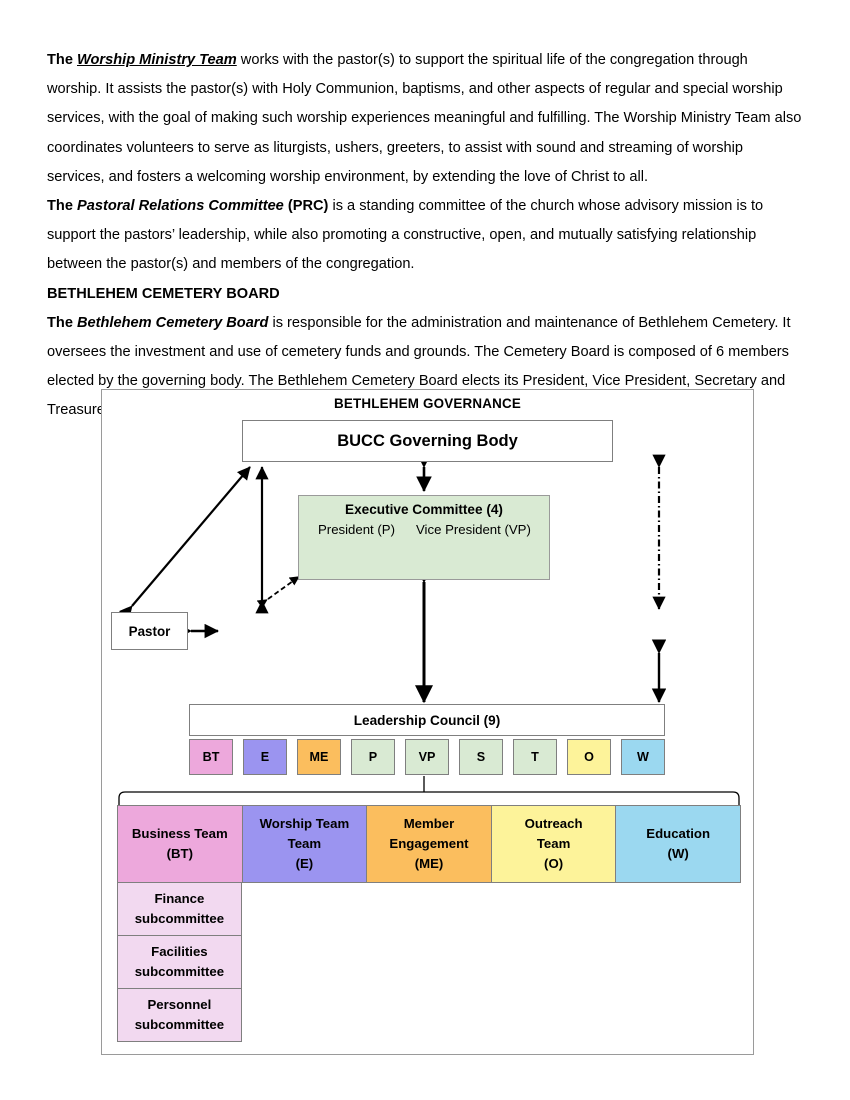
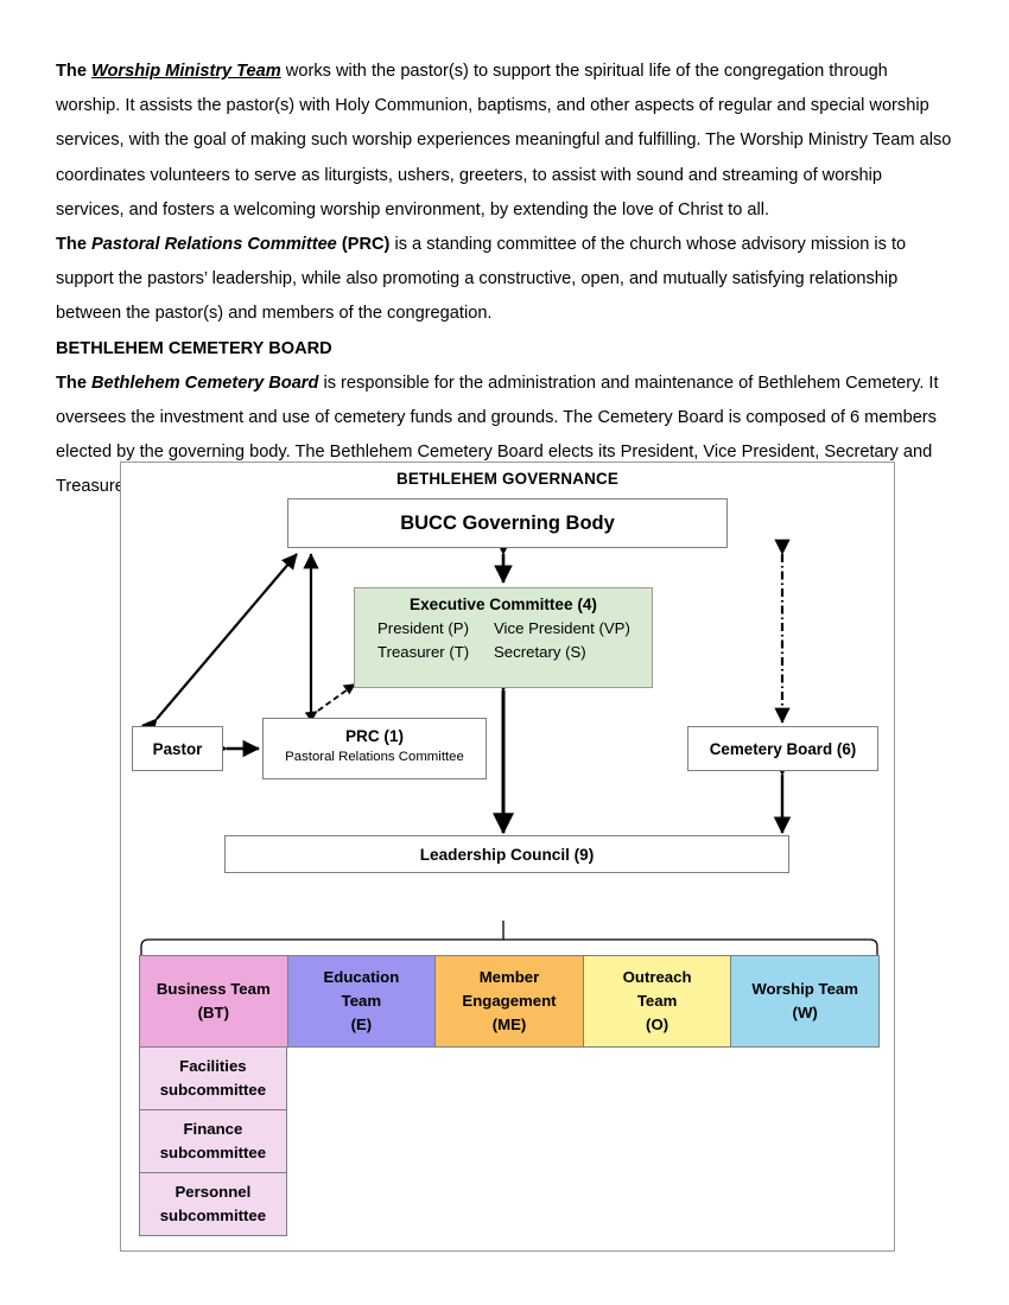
  The Worship Ministry Team works with the pastor(s) to support the spiritual life of the congregation through worship. It assists the pastor(s) with Holy Communion, baptisms, and other aspects of regular and special worship services, with the goal of making such worship experiences meaningful and fulfilling. The Worship Ministry Team also coordinates volunteers to serve as liturgists, ushers, greeters, to assist with sound and streaming of worship services, and fosters a welcoming worship environment, by extending the love of Christ to all.
  The Pastoral Relations Committee (PRC) is a standing committee of the church whose advisory mission is to support the pastors’ leadership, while also promoting a constructive, open, and mutually satisfying relationship between the pastor(s) and members of the congregation.
  BETHLEHEM CEMETERY BOARD
  The Bethlehem Cemetery Board is responsible for the administration and maintenance of Bethlehem Cemetery. It oversees the investment and use of cemetery funds and grounds. The Cemetery Board is composed of 6 members elected by the governing body. The Bethlehem Cemetery Board elects its President, Vice President, Secretary and Treasur
  BETHLEHEM GOVERNANCE
  BUCC Governing Body
  Executive Committee (4)
  President (P)
  Vice President (VP)
+ Treasurer (T)
+ Secretary (S)
  Pastor
+ PRC (1)
+ Pastoral Relations Committee
+ Cemetery Board (6)
  Leadership Council (9)
- BT
- E
- ME
- P
- VP
- S
- T
- O
- W
  Business Team
  (BT)
- Worship Team
+ Education
  Team
  (E)
  Member
  Engagement
  (ME)
  Outreach
  Team
  (O)
- Education
+ Worship Team
  (W)
- Finance
+ Facilities
  subcommittee
- Facilities
+ Finance
  subcommittee
  Personnel
  subcommittee
